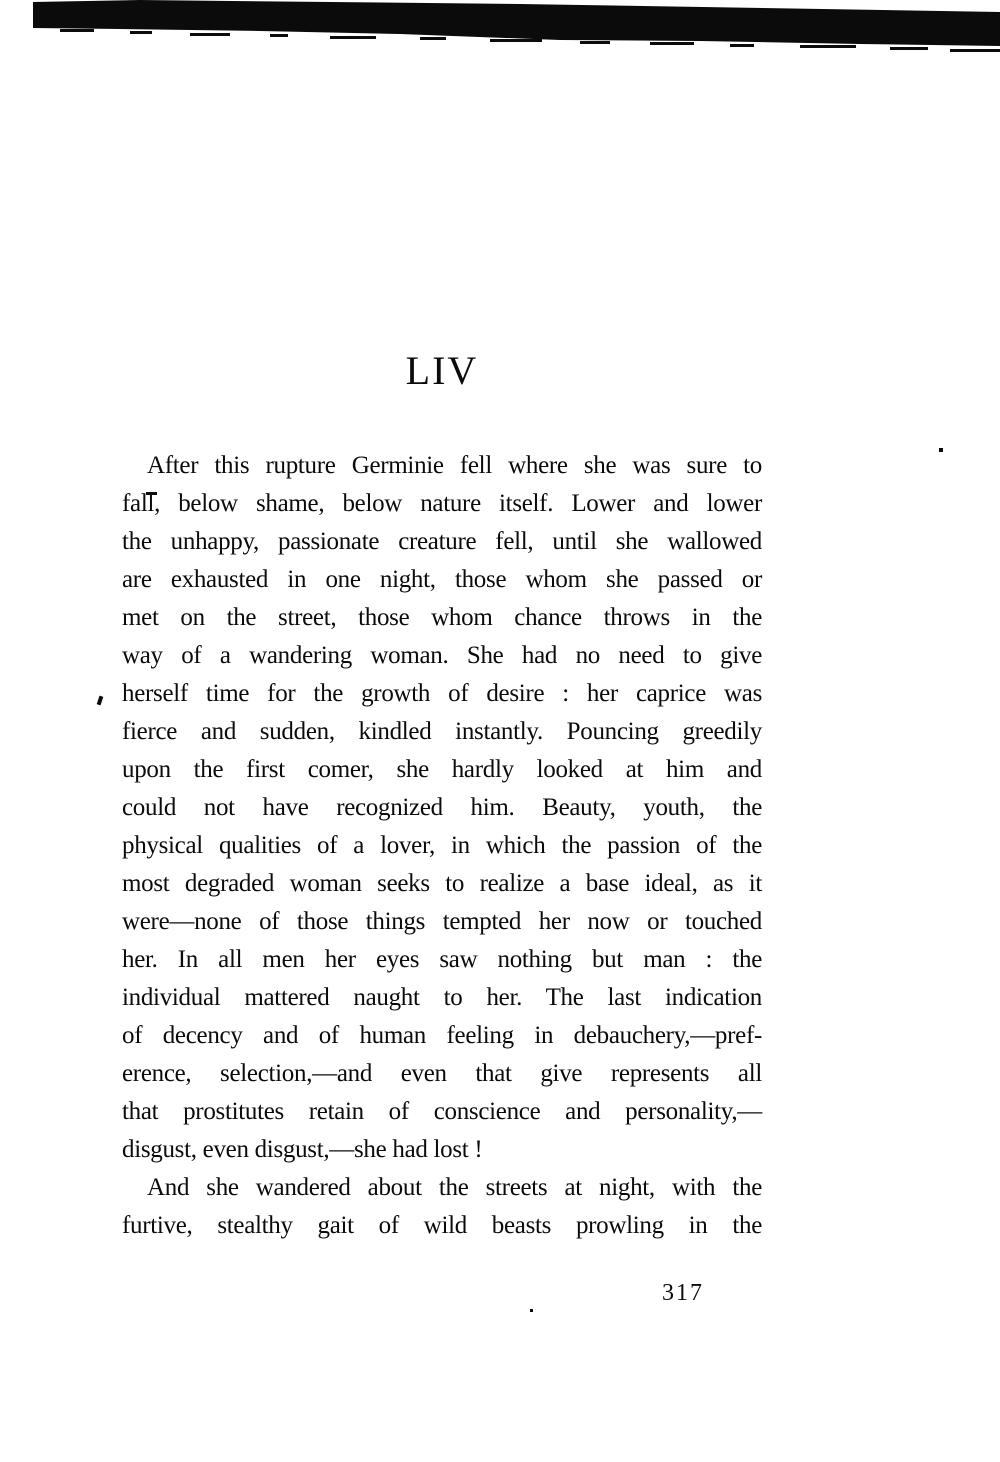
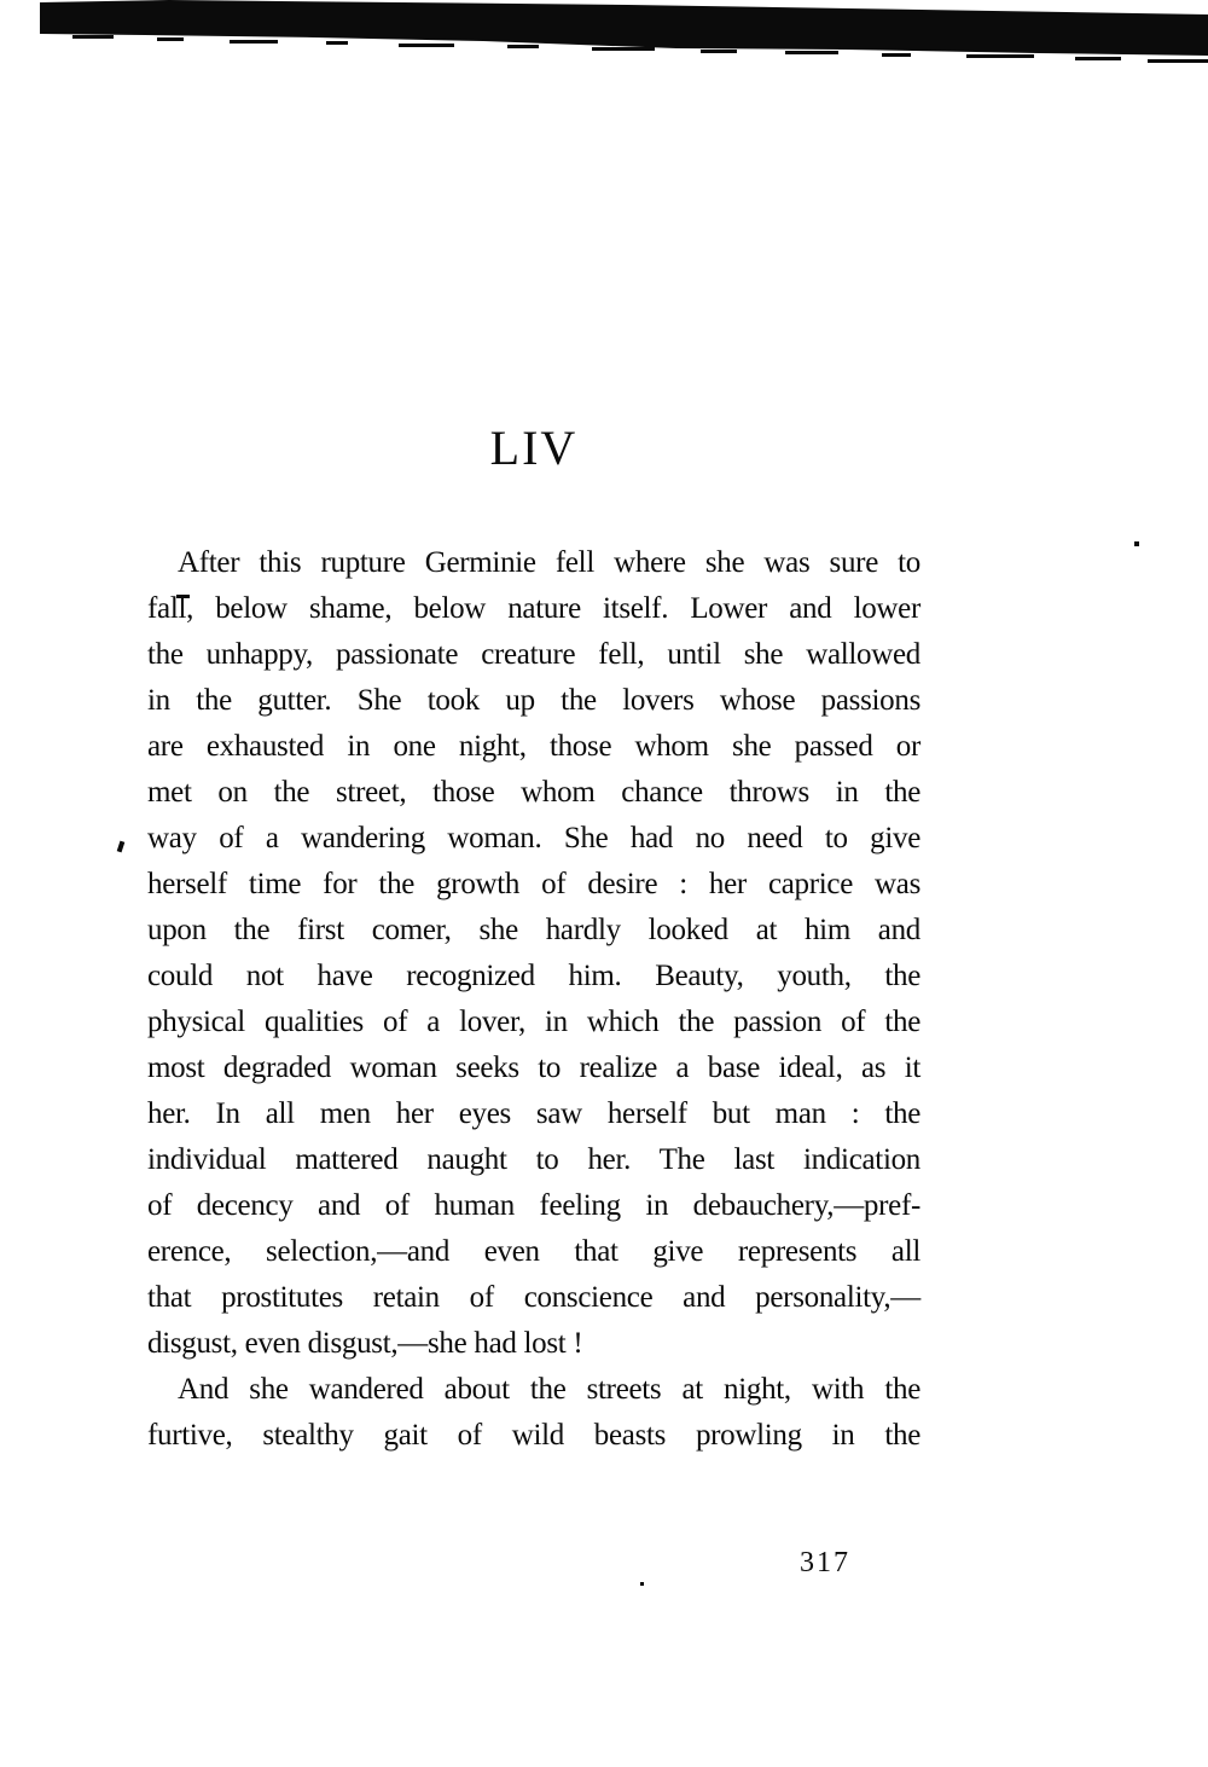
  LIV
  After this rupture Germinie fell where she was sure to
  fall, below shame, below nature itself. Lower and lower
  the unhappy, passionate creature fell, until she wallowed
+ in the gutter. She took up the lovers whose passions
  are exhausted in one night, those whom she passed or
  met on the street, those whom chance throws in the
  way of a wandering woman. She had no need to give
  herself time for the growth of desire : her caprice was
- fierce and sudden, kindled instantly. Pouncing greedily
  upon the first comer, she hardly looked at him and
  could not have recognized him. Beauty, youth, the
  physical qualities of a lover, in which the passion of the
  most degraded woman seeks to realize a base ideal, as it
- were—none of those things tempted her now or touched
- her. In all men her eyes saw nothing but man : the
+ her. In all men her eyes saw herself but man : the
  individual mattered naught to her. The last indication
  of decency and of human feeling in debauchery,—pref-
  erence, selection,—and even that give represents all
  that prostitutes retain of conscience and personality,—
  disgust, even disgust,—she had lost !
  And she wandered about the streets at night, with the
  furtive, stealthy gait of wild beasts prowling in the
  317
